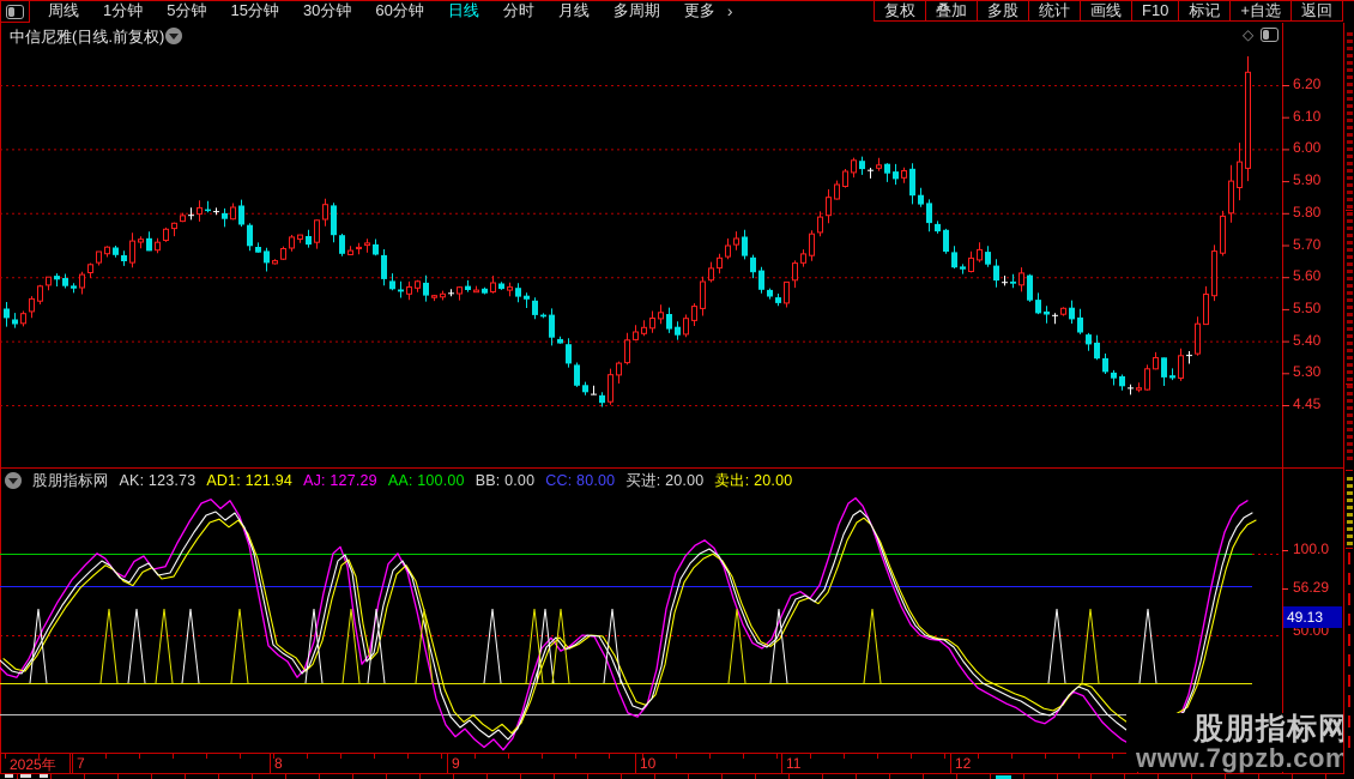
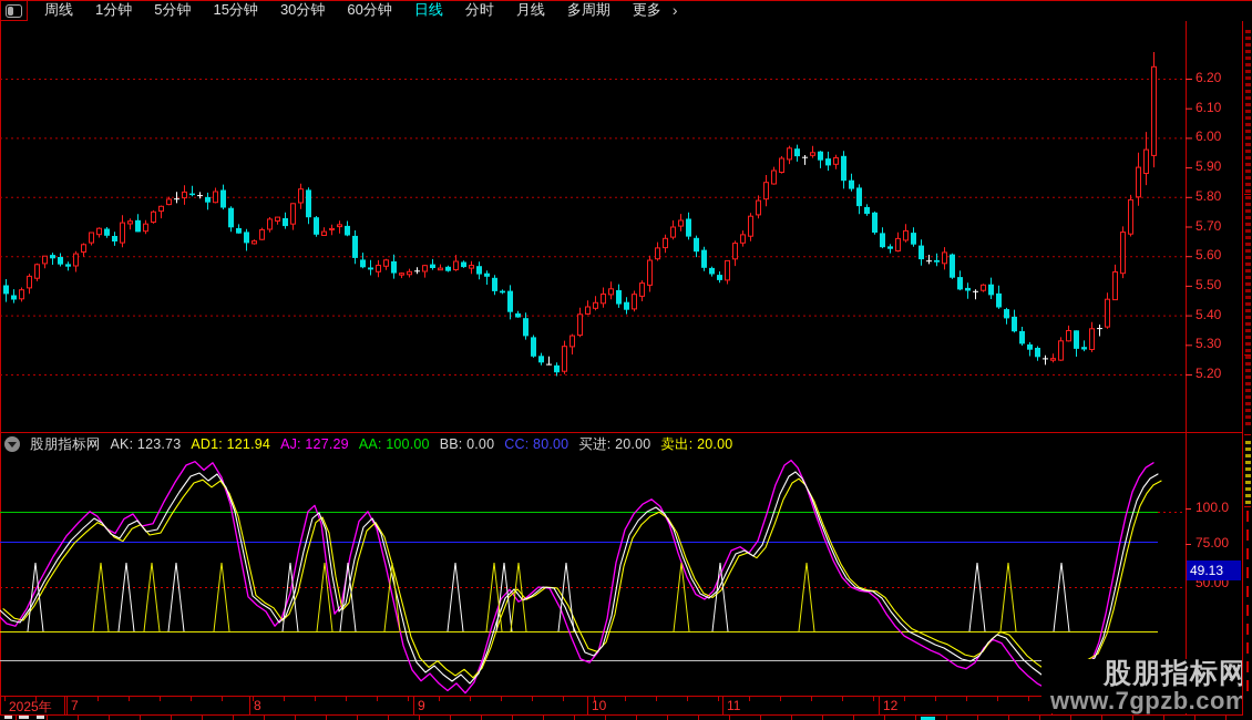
  周线
  1分钟
  5分钟
  15分钟
  30分钟
  60分钟
  日线
  分时
  月线
  多周期
  更多
  ›
- 复权
- 叠加
- 多股
- 统计
- 画线
- F10
- 标记
- +自选
- 返回
- 中信尼雅(日线.前复权)
- ◇
  6.20
  6.10
  6.00
  5.90
  5.80
  5.70
  5.60
  5.50
  5.40
  5.30
- 4.45
+ 5.20
  股朋指标网
  AK: 123.73
  AD1: 121.94
  AJ: 127.29
  AA: 100.00
  BB: 0.00
  CC: 80.00
  买进: 20.00
  卖出: 20.00
  100.0
- 56.29
+ 75.00
  50.00
  49.13
  2025年
  7
  8
  9
  10
  11
  12
  股朋指标网
  www.7gpzb.com
